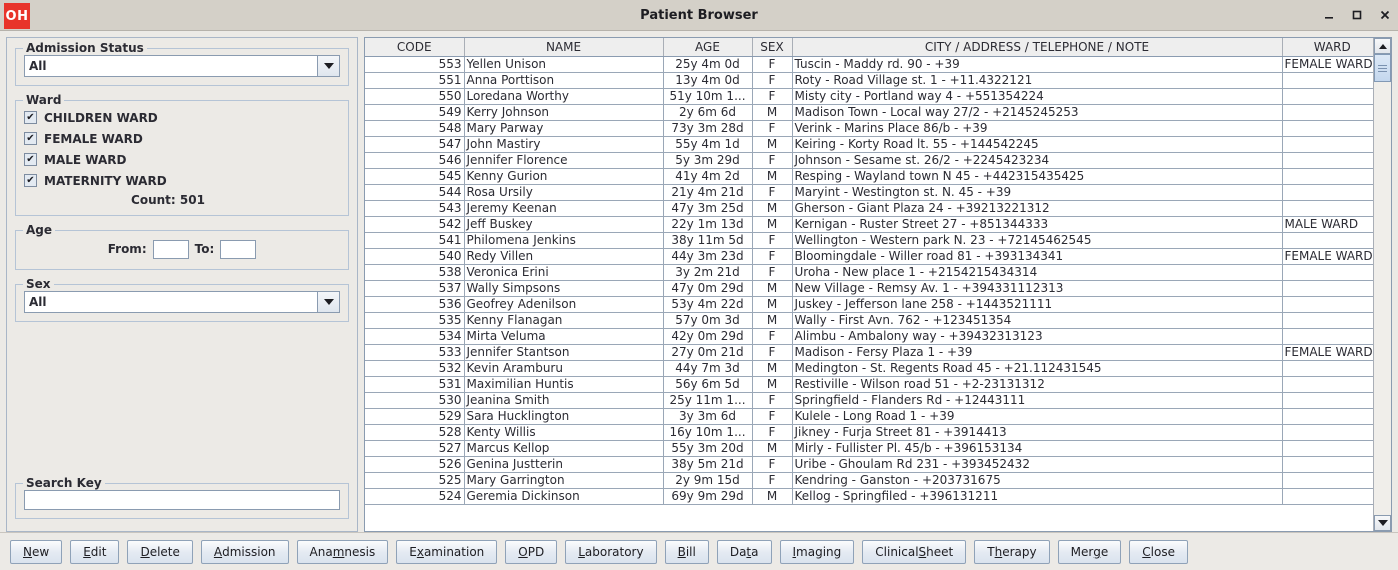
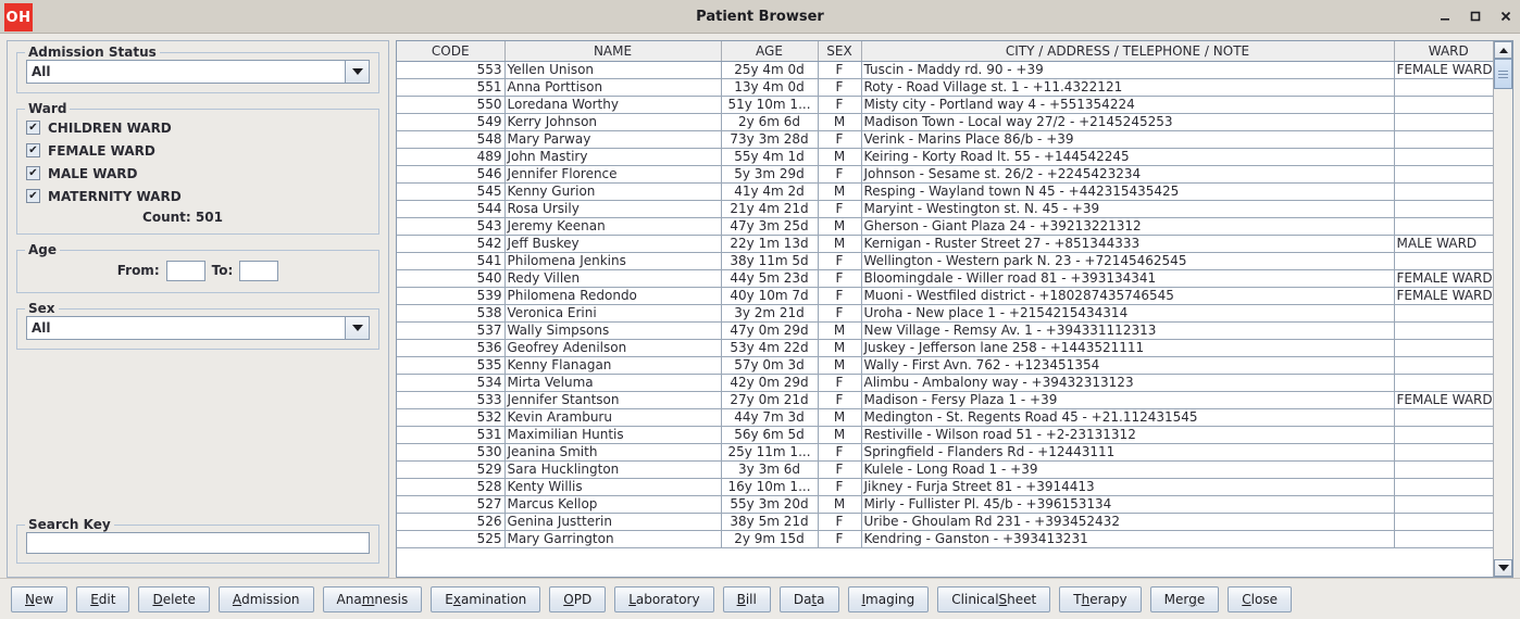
  OH
  Patient Browser
  Admission Status
  All
  Ward
  ✔
  CHILDREN WARD
  ✔
  FEMALE WARD
  ✔
  MALE WARD
  ✔
  MATERNITY WARD
  Count: 501
  Age
  From:
  To:
  Sex
  All
  Search Key
  CODE	NAME	AGE	SEX	CITY / ADDRESS / TELEPHONE / NOTE	WARD
  553	Yellen Unison	25y 4m 0d	F	Tuscin - Maddy rd. 90 - +39	FEMALE WARD
  551	Anna Porttison	13y 4m 0d	F	Roty - Road Village st. 1 - +11.4322121
  550	Loredana Worthy	51y 10m 1...	F	Misty city - Portland way 4 - +551354224
  549	Kerry Johnson	2y 6m 6d	M	Madison Town - Local way 27/2 - +2145245253
  548	Mary Parway	73y 3m 28d	F	Verink - Marins Place 86/b - +39
- 547	John Mastiry	55y 4m 1d	M	Keiring - Korty Road lt. 55 - +144542245
+ 489	John Mastiry	55y 4m 1d	M	Keiring - Korty Road lt. 55 - +144542245
  546	Jennifer Florence	5y 3m 29d	F	Johnson - Sesame st. 26/2 - +2245423234
  545	Kenny Gurion	41y 4m 2d	M	Resping - Wayland town N 45 - +442315435425
  544	Rosa Ursily	21y 4m 21d	F	Maryint - Westington st. N. 45 - +39
  543	Jeremy Keenan	47y 3m 25d	M	Gherson - Giant Plaza 24 - +39213221312
  542	Jeff Buskey	22y 1m 13d	M	Kernigan - Ruster Street 27 - +851344333	MALE WARD
  541	Philomena Jenkins	38y 11m 5d	F	Wellington - Western park N. 23 - +72145462545
- 540	Redy Villen	44y 3m 23d	F	Bloomingdale - Willer road 81 - +393134341	FEMALE WARD
+ 540	Redy Villen	44y 5m 23d	F	Bloomingdale - Willer road 81 - +393134341	FEMALE WARD
+ 539	Philomena Redondo	40y 10m 7d	F	Muoni - Westfiled district - +180287435746545	FEMALE WARD
  538	Veronica Erini	3y 2m 21d	F	Uroha - New place 1 - +2154215434314
  537	Wally Simpsons	47y 0m 29d	M	New Village - Remsy Av. 1 - +394331112313
  536	Geofrey Adenilson	53y 4m 22d	M	Juskey - Jefferson lane 258 - +1443521111
  535	Kenny Flanagan	57y 0m 3d	M	Wally - First Avn. 762 - +123451354
  534	Mirta Veluma	42y 0m 29d	F	Alimbu - Ambalony way - +39432313123
  533	Jennifer Stantson	27y 0m 21d	F	Madison - Fersy Plaza 1 - +39	FEMALE WARD
  532	Kevin Aramburu	44y 7m 3d	M	Medington - St. Regents Road 45 - +21.112431545
  531	Maximilian Huntis	56y 6m 5d	M	Restiville - Wilson road 51 - +2-23131312
  530	Jeanina Smith	25y 11m 1...	F	Springfield - Flanders Rd - +12443111
  529	Sara Hucklington	3y 3m 6d	F	Kulele - Long Road 1 - +39
  528	Kenty Willis	16y 10m 1...	F	Jikney - Furja Street 81 - +3914413
  527	Marcus Kellop	55y 3m 20d	M	Mirly - Fullister Pl. 45/b - +396153134
  526	Genina Justterin	38y 5m 21d	F	Uribe - Ghoulam Rd 231 - +393452432
- 525	Mary Garrington	2y 9m 15d	F	Kendring - Ganston - +203731675
+ 525	Mary Garrington	2y 9m 15d	F	Kendring - Ganston - +393413231
- 524	Geremia Dickinson	69y 9m 29d	M	Kellog - Springfiled - +396131211
  N
  ew
  E
  dit
  D
  elete
  A
  dmission
  Ana
  m
  nesis
  E
  x
  amination
  O
  PD
  L
  aboratory
  B
  ill
  Da
  t
  a
  I
  maging
  Clinical
  S
  heet
  T
  h
  erapy
  Mer
  g
  e
  C
  lose
